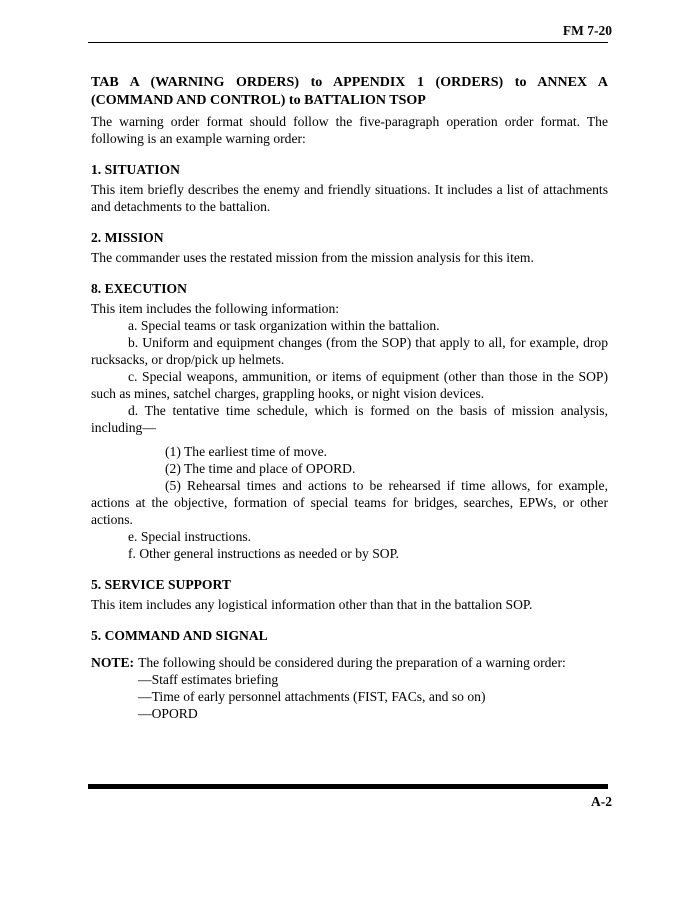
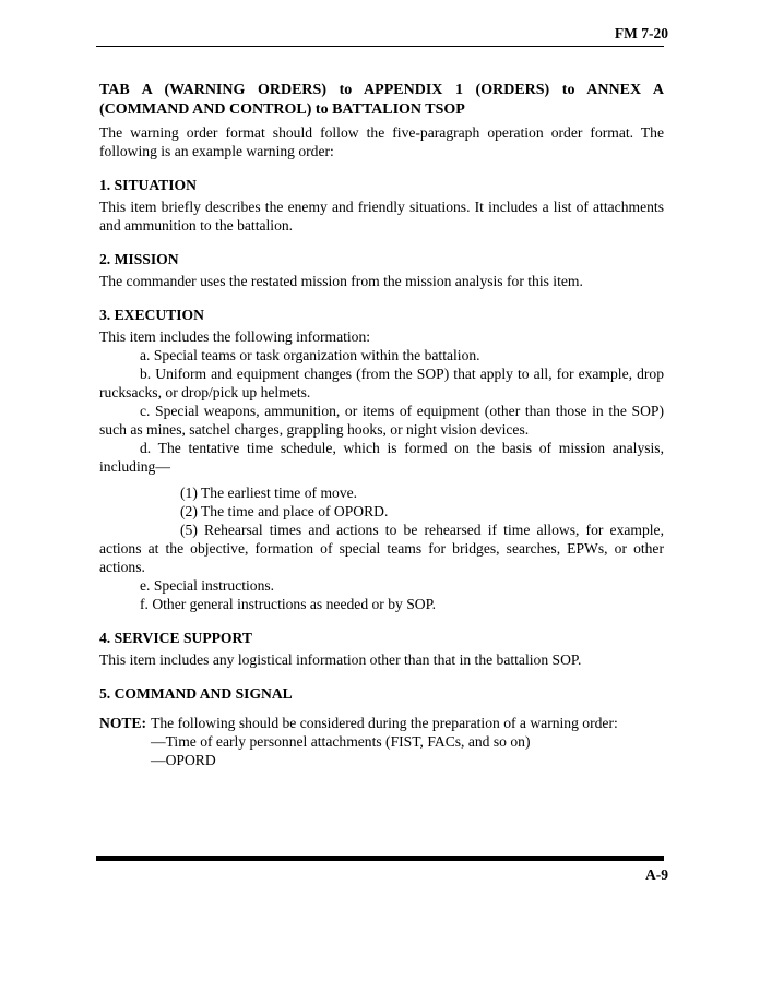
  FM 7-20
  TAB A (WARNING ORDERS) to APPENDIX 1 (ORDERS) to ANNEX A (COMMAND AND CONTROL) to BATTALION TSOP
  The warning order format should follow the five-paragraph operation order format. The following is an example warning order:
  1. SITUATION
- This item briefly describes the enemy and friendly situations. It includes a list of attachments and detachments to the battalion.
+ This item briefly describes the enemy and friendly situations. It includes a list of attachments and ammunition to the battalion.
  2. MISSION
  The commander uses the restated mission from the mission analysis for this item.
- 8. EXECUTION
+ 3. EXECUTION
  This item includes the following information:
  a. Special teams or task organization within the battalion.
  b. Uniform and equipment changes (from the SOP) that apply to all, for example, drop rucksacks, or drop/pick up helmets.
  c. Special weapons, ammunition, or items of equipment (other than those in the SOP) such as mines, satchel charges, grappling hooks, or night vision devices.
  d. The tentative time schedule, which is formed on the basis of mission analysis, including—
  (1) The earliest time of move.
  (2) The time and place of OPORD.
  (5) Rehearsal times and actions to be rehearsed if time allows, for example, actions at the objective, formation of special teams for bridges, searches, EPWs, or other actions.
  e. Special instructions.
  f. Other general instructions as needed or by SOP.
- 5. SERVICE SUPPORT
+ 4. SERVICE SUPPORT
  This item includes any logistical information other than that in the battalion SOP.
  5. COMMAND AND SIGNAL
  NOTE: The following should be considered during the preparation of a warning order:
- —Staff estimates briefing
  —Time of early personnel attachments (FIST, FACs, and so on)
  —OPORD
- A-2
+ A-9
